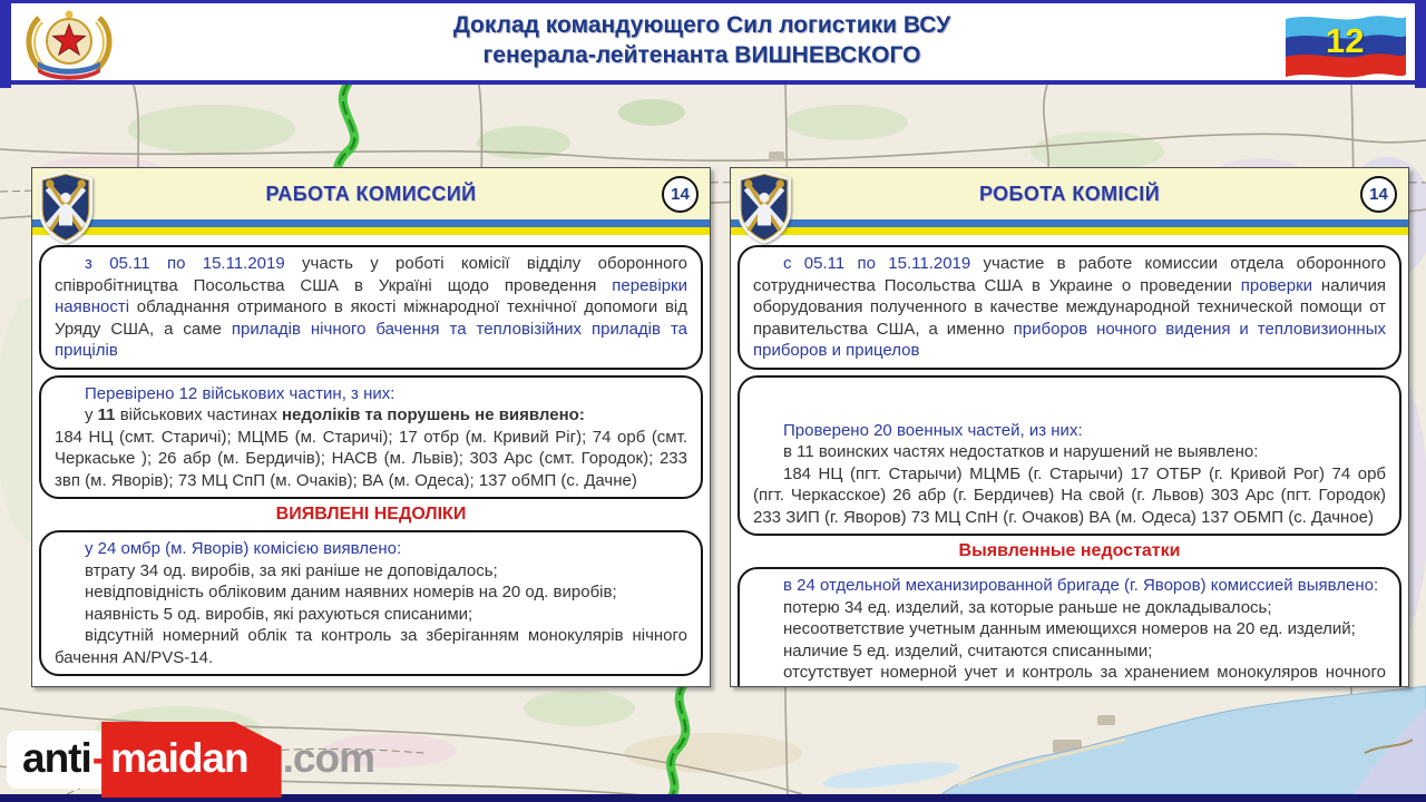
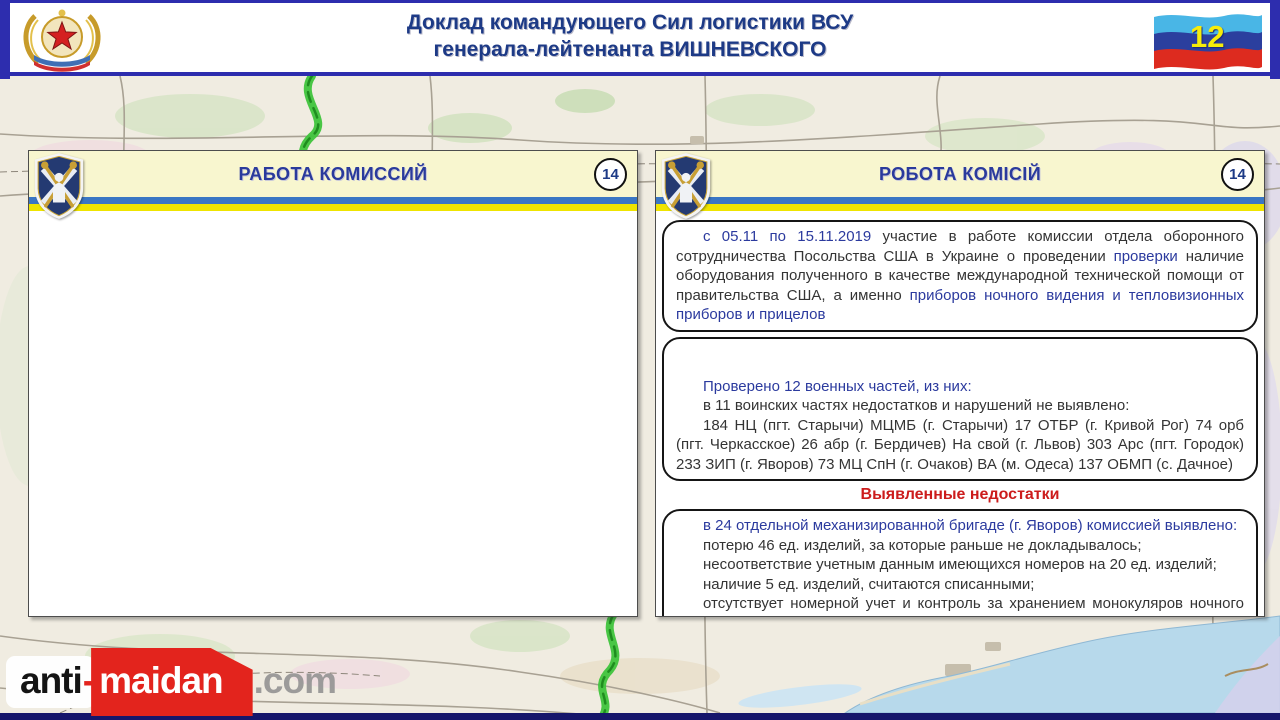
  Доклад командующего Сил логистики ВСУ
  генерала-лейтенанта ВИШНЕВСКОГО
  12
  РАБОТА КОМИССИЙ
  14
- з 05.11 по 15.11.2019 участь у роботі комісії відділу оборонного співробітництва Посольства США в Україні щодо проведення перевірки наявності обладнання отриманого в якості міжнародної технічної допомоги від Уряду США, а саме приладів нічного бачення та тепловізійних приладів та прицілів
- Перевірено 12 військових частин, з них:
- у 11 військових частинах недоліків та порушень не виявлено:
- 184 НЦ (смт. Старичі); МЦМБ (м. Старичі); 17 отбр (м. Кривий Ріг); 74 орб (смт. Черкаське ); 26 абр (м. Бердичів); НАСВ (м. Львів); 303 Арс (смт. Городок); 233 звп (м. Яворів); 73 МЦ СпП (м. Очаків); ВА (м. Одеса); 137 обМП (с. Дачне)
- ВИЯВЛЕНІ НЕДОЛІКИ
- у 24 омбр (м. Яворів) комісією виявлено:
- втрату 34 од. виробів, за які раніше не доповідалось;
- невідповідність обліковим даним наявних номерів на 20 од. виробів;
- наявність 5 од. виробів, які рахуються списаними;
- відсутній номерний облік та контроль за зберіганням монокулярів нічного бачення AN/PVS-14.
  РОБОТА КОМІСІЙ
  14
- с 05.11 по 15.11.2019 участие в работе комиссии отдела оборонного сотрудничества Посольства США в Украине о проведении проверки наличия оборудования полученного в качестве международной технической помощи от правительства США, а именно приборов ночного видения и тепловизионных приборов и прицелов
+ с 05.11 по 15.11.2019 участие в работе комиссии отдела оборонного сотрудничества Посольства США в Украине о проведении проверки наличие оборудования полученного в качестве международной технической помощи от правительства США, а именно приборов ночного видения и тепловизионных приборов и прицелов
- Проверено 20 военных частей, из них:
+ Проверено 12 военных частей, из них:
  в 11 воинских частях недостатков и нарушений не выявлено:
  184 НЦ (пгт. Старычи) МЦМБ (г. Старычи) 17 ОТБР (г. Кривой Рог) 74 орб (пгт. Черкасское) 26 абр (г. Бердичев) На свой (г. Львов) 303 Арс (пгт. Городок) 233 ЗИП (г. Яворов) 73 МЦ СпН (г. Очаков) ВА (м. Одеса) 137 ОБМП (с. Дачное)
  Выявленные недостатки
  в 24 отдельной механизированной бригаде (г. Яворов) комиссией выявлено:
- потерю 34 ед. изделий, за которые раньше не докладывалось;
+ потерю 46 ед. изделий, за которые раньше не докладывалось;
  несоответствие учетным данным имеющихся номеров на 20 ед. изделий;
  наличие 5 ед. изделий, считаются списанными;
  отсутствует номерной учет и контроль за хранением монокуляров ночного
  anti
  -
  maidan
  .com
